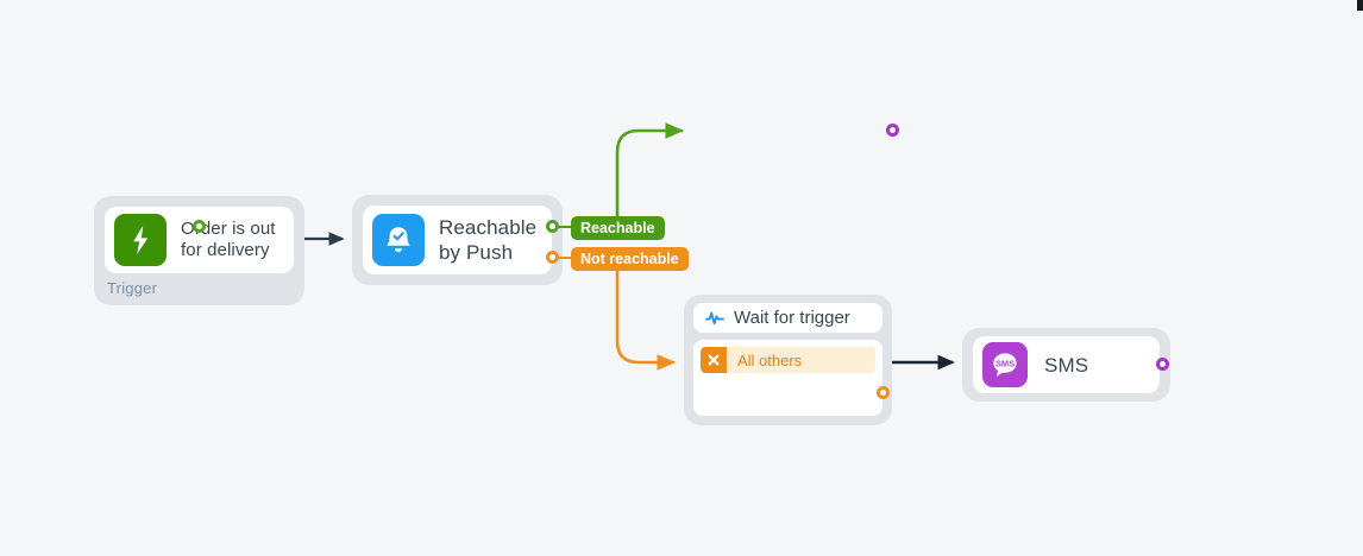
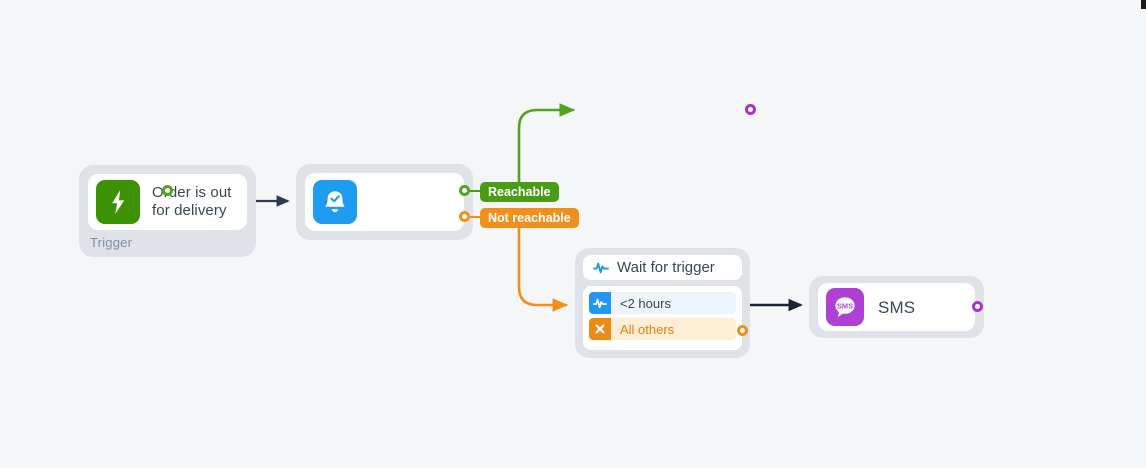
  Oder is out for delivery
  Trigger
- Reachable by Push
  Reachable
  Not reachable
  Wait for trigger
+ <2 hours
  All others
  SMS
  SMS
